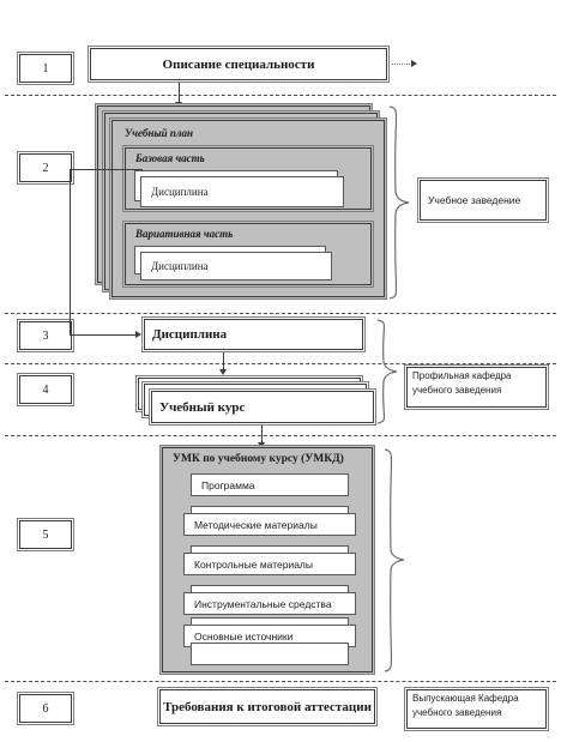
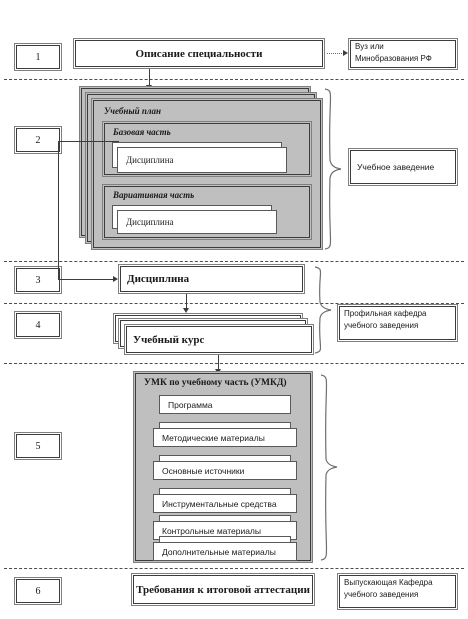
  1
  2
  3
  4
  5
  6
  Описание специальности
+ Вуз или
+ Минобразования РФ
  Учебный план
  Базовая часть
  Дисциплина
  Вариативная часть
  Дисциплина
  Учебное заведение
  Дисциплина
  Учебный курс
  Профильная кафедра
  учебного заведения
- УМК по учебному курсу (УМКД)
+ УМК по учебному часть (УМКД)
  Программа
  Методические материалы
- Контрольные материалы
+ Основные источники
  Инструментальные средства
- Основные источники
+ Контрольные материалы
+ Дополнительные материалы
  Требования к итоговой аттестации
  Выпускающая Кафедра
  учебного заведения
